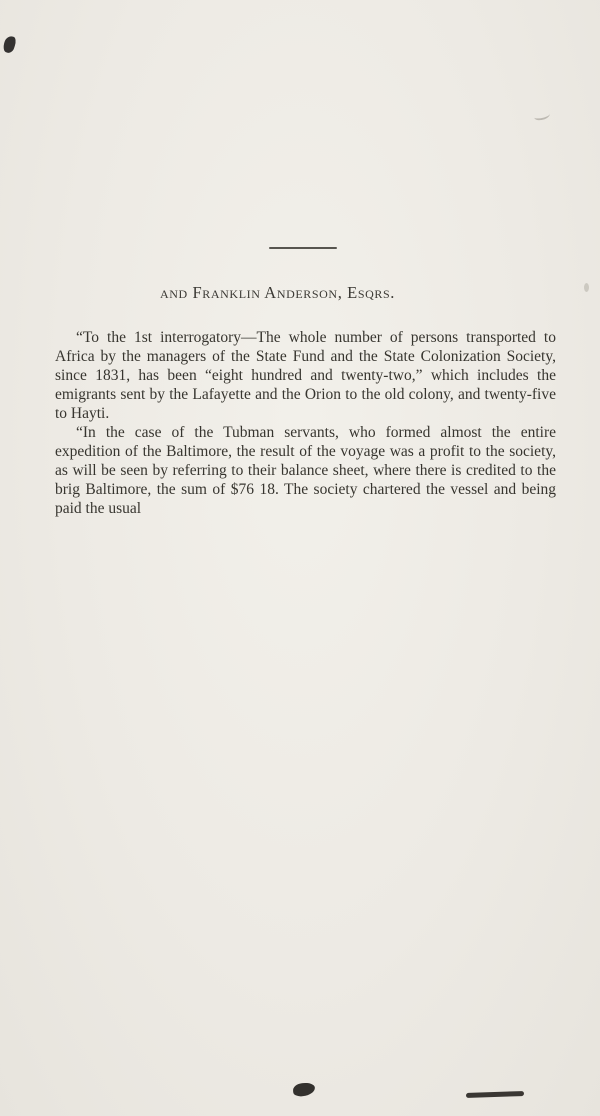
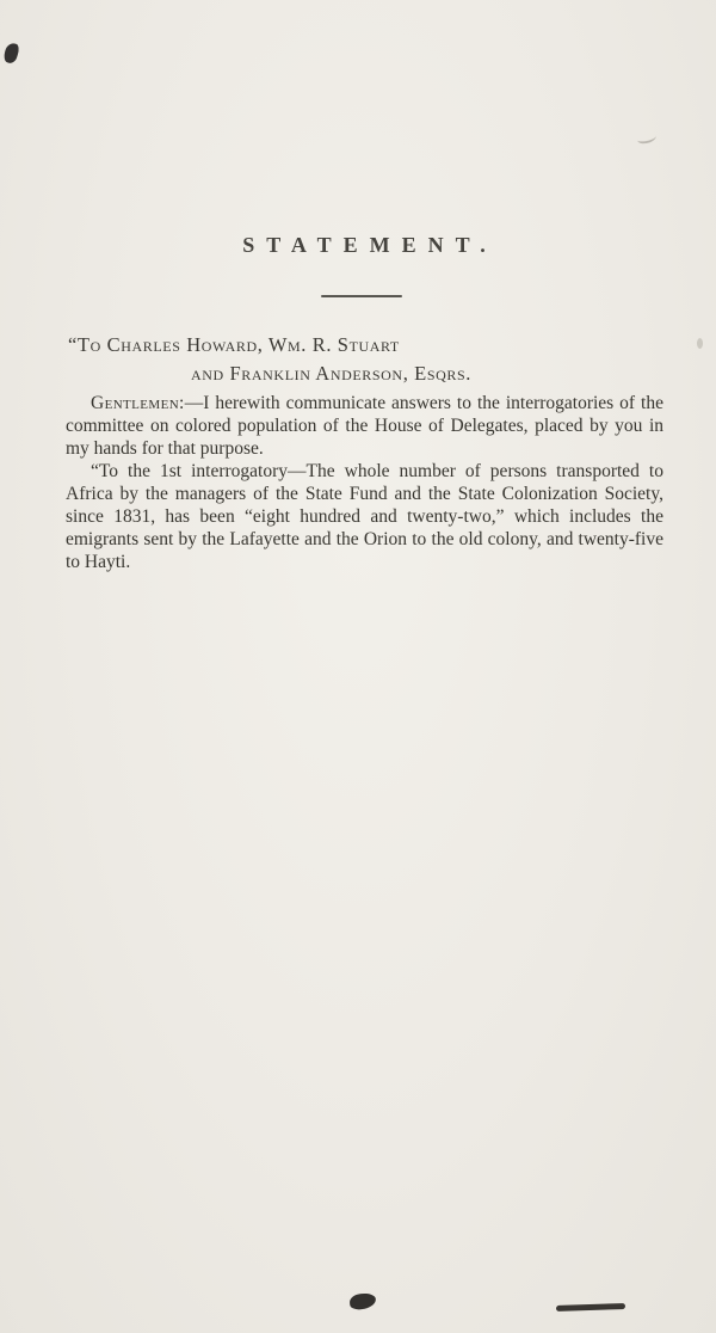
+ STATEMENT.
+ “To Charles Howard, Wm. R. Stuart
  and Franklin Anderson, Esqrs.
+ Gentlemen:—I herewith communicate answers to the interrogatories of the committee on colored population of the House of Delegates, placed by you in my hands for that purpose.
  “To the 1st interrogatory—The whole number of persons transported to Africa by the managers of the State Fund and the State Colonization Society, since 1831, has been “eight hundred and twenty-two,” which includes the emigrants sent by the Lafayette and the Orion to the old colony, and twenty-five to Hayti.
- “In the case of the Tubman servants, who formed almost the entire expedition of the Baltimore, the result of the voyage was a profit to the society, as will be seen by referring to their balance sheet, where there is credited to the brig Baltimore, the sum of $76 18. The society chartered the vessel and being paid the usual
